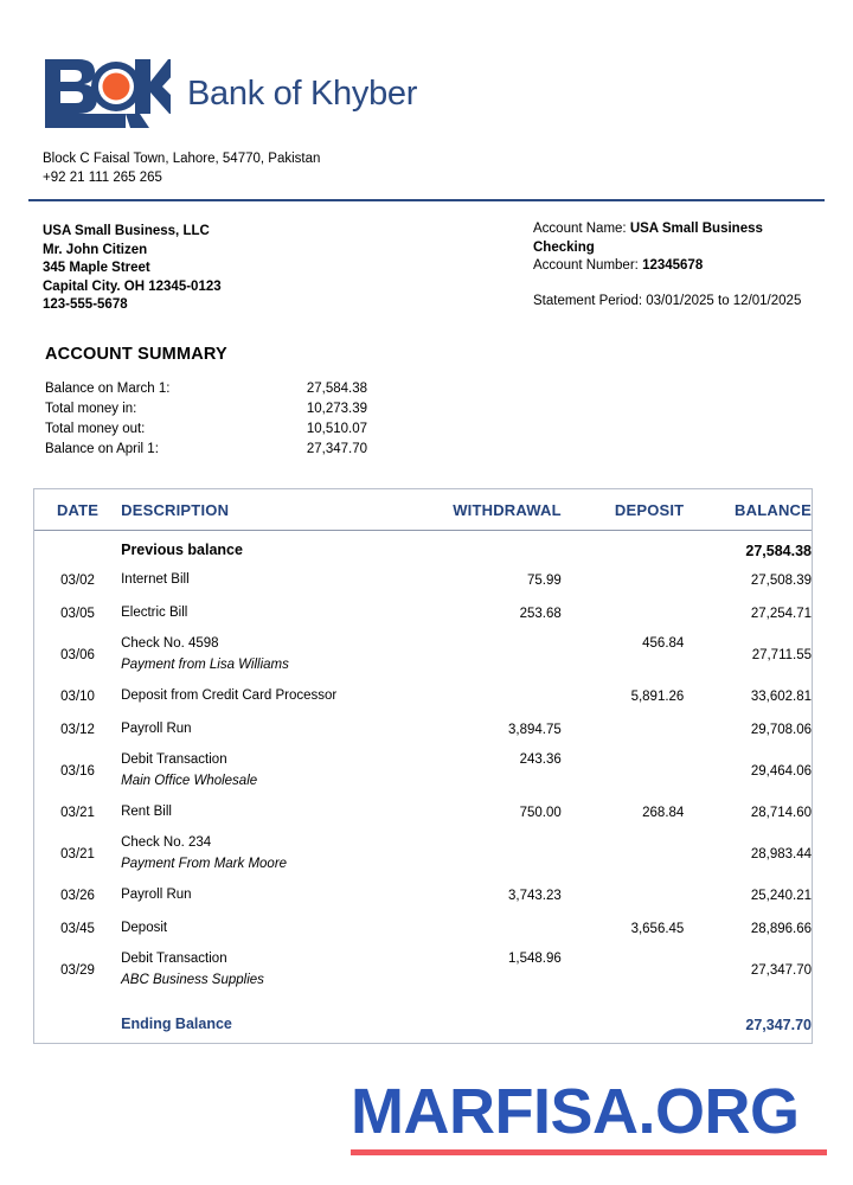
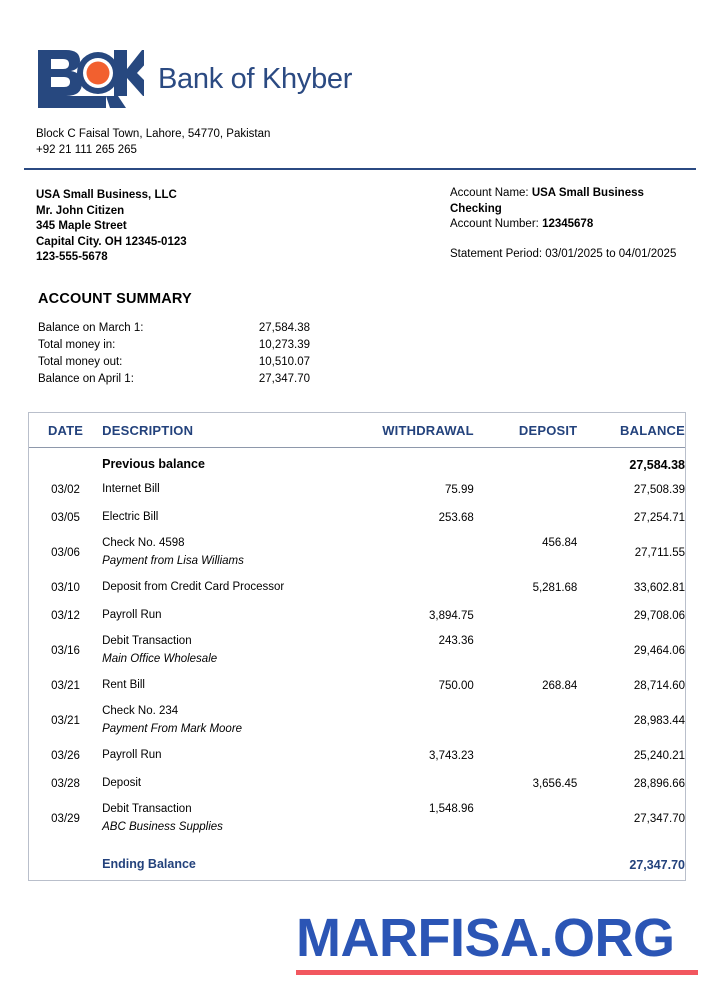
  Bank of Khyber
  Block C Faisal Town, Lahore, 54770, Pakistan
  +92 21 111 265 265
  USA Small Business, LLC
  Mr. John Citizen
  345 Maple Street
  Capital City. OH 12345-0123
  123-555-5678
  Account Name: USA Small Business Checking
  Account Number: 12345678
- Statement Period: 03/01/2025 to 12/01/2025
+ Statement Period: 03/01/2025 to 04/01/2025
  ACCOUNT SUMMARY
  Balance on March 1:
  27,584.38
  Total money in:
  10,273.39
  Total money out:
  10,510.07
  Balance on April 1:
  27,347.70
  DATE	DESCRIPTION	WITHDRAWAL	DEPOSIT	BALANCE
  	Previous balance			27,584.38
  03/02	Internet Bill	75.99		27,508.39
  03/05	Electric Bill	253.68		27,254.71
  03/06	Check No. 4598Payment from Lisa Williams		456.84	27,711.55
- 03/10	Deposit from Credit Card Processor		5,891.26	33,602.81
+ 03/10	Deposit from Credit Card Processor		5,281.68	33,602.81
  03/12	Payroll Run	3,894.75		29,708.06
  03/16	Debit TransactionMain Office Wholesale	243.36		29,464.06
  03/21	Rent Bill	750.00	268.84	28,714.60
  03/21	Check No. 234Payment From Mark Moore			28,983.44
  03/26	Payroll Run	3,743.23		25,240.21
- 03/45	Deposit		3,656.45	28,896.66
+ 03/28	Deposit		3,656.45	28,896.66
  03/29	Debit TransactionABC Business Supplies	1,548.96		27,347.70
  	Ending Balance			27,347.70
  MARFISA.ORG
